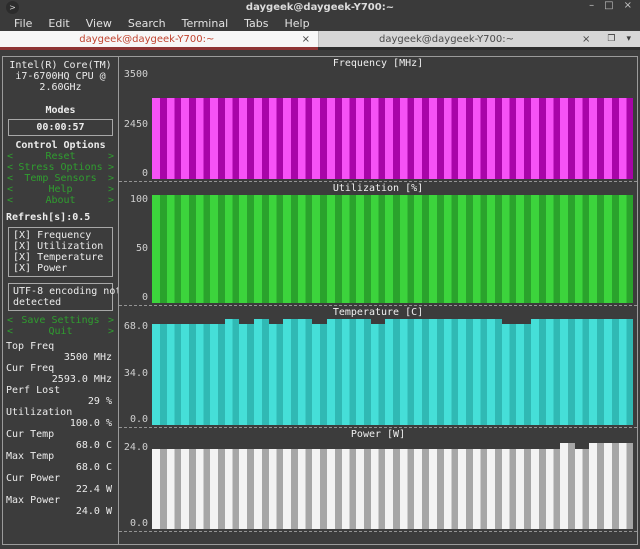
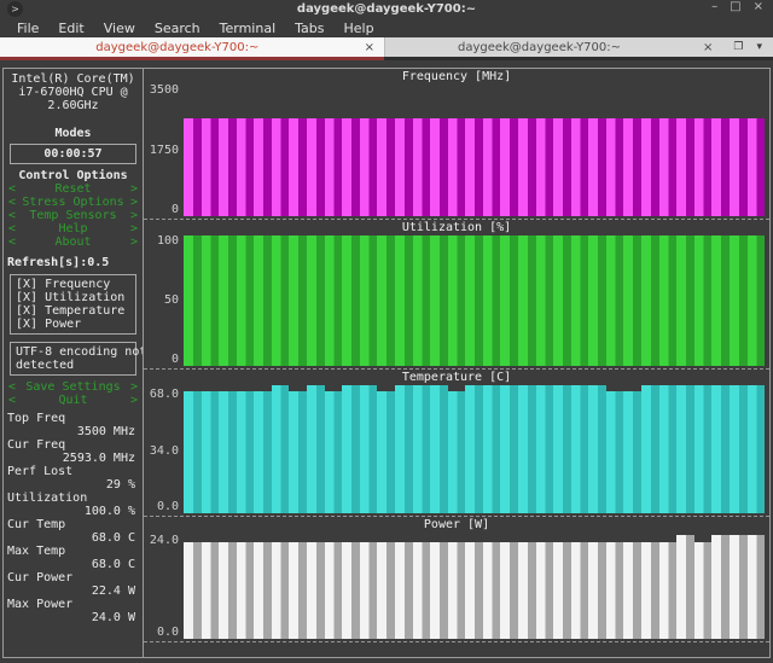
  >
  daygeek@daygeek-Y700:~
  –
  □
  ×
  File
  Edit
  View
  Search
  Terminal
  Tabs
  Help
  daygeek@daygeek-Y700:~
  ×
  daygeek@daygeek-Y700:~
  ×
  ❐
  ▾
  Intel(R) Core(TM)
  i7-6700HQ CPU @
  2.60GHz
  Modes
  00:00:57
  Control Options
  <
  Reset
  >
  <
  Stress Options
  >
  <
  Temp Sensors
  >
  <
  Help
  >
  <
  About
  >
  Refresh[s]:0.5
  [X] Frequency
  [X] Utilization
  [X] Temperature
  [X] Power
  UTF-8 encoding no
  detected
  <
  Save Settings
  >
  <
  Quit
  >
  Top Freq
  3500 MHz
  Cur Freq
  2593.0 MHz
  Perf Lost
  29 %
  Utilization
  100.0 %
  Cur Temp
  68.0 C
  Max Temp
  68.0 C
  Cur Power
  22.4 W
  Max Power
  24.0 W
  Frequency [MHz]
  3500
- 2450
+ 1750
  0
  Utilization [%]
  100
  50
  0
  Temperature [C]
  68.0
  34.0
  0.0
  Power [W]
  24.0
  0.0
